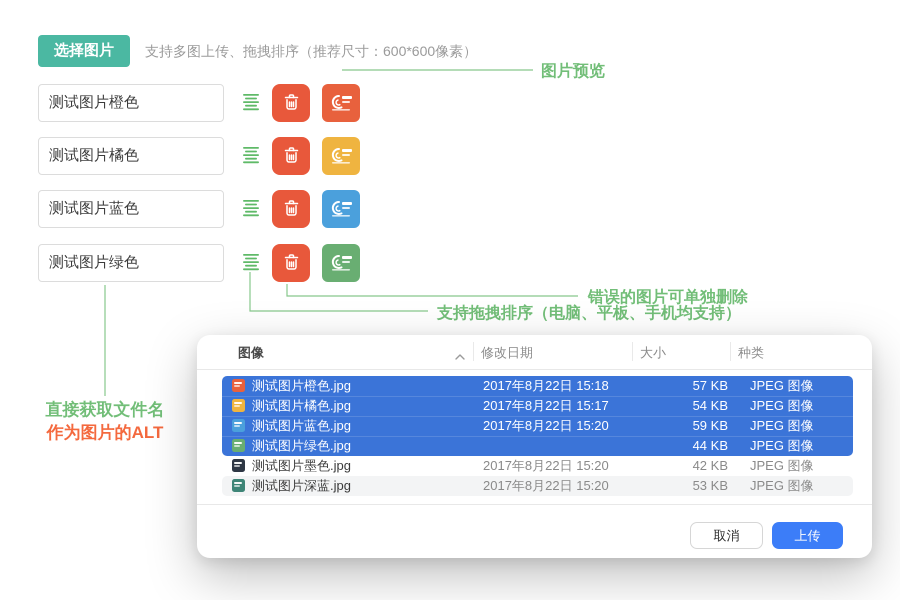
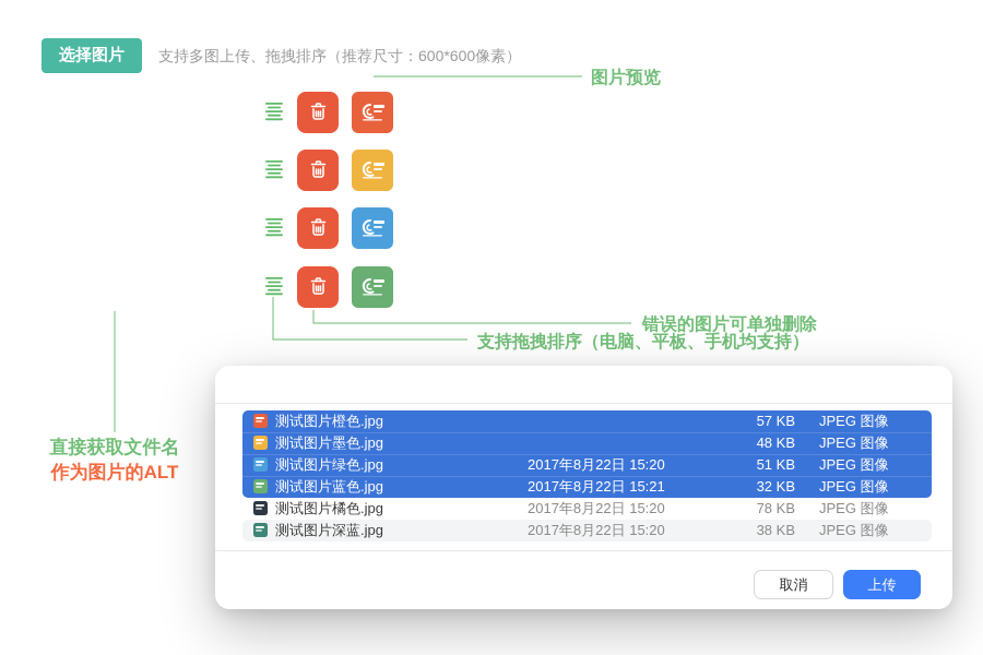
  选择图片
  支持多图上传、拖拽排序（推荐尺寸：600*600像素）
- 测试图片橙色
- 测试图片橘色
- 测试图片蓝色
- 测试图片绿色
  图片预览
  错误的图片可单独删除
  支持拖拽排序（电脑、平板、手机均支持）
  直接获取文件名
  作为图片的ALT
- 图像
- 修改日期
- 大小
- 种类
  测试图片橙色.jpg
- 2017年8月22日 15:18
  57 KB
  JPEG 图像
- 测试图片橘色.jpg
+ 测试图片墨色.jpg
- 2017年8月22日 15:17
- 54 KB
+ 48 KB
  JPEG 图像
- 测试图片蓝色.jpg
+ 测试图片绿色.jpg
  2017年8月22日 15:20
- 59 KB
+ 51 KB
  JPEG 图像
- 测试图片绿色.jpg
+ 测试图片蓝色.jpg
+ 2017年8月22日 15:21
- 44 KB
+ 32 KB
  JPEG 图像
- 测试图片墨色.jpg
+ 测试图片橘色.jpg
  2017年8月22日 15:20
- 42 KB
+ 78 KB
  JPEG 图像
  测试图片深蓝.jpg
  2017年8月22日 15:20
- 53 KB
+ 38 KB
  JPEG 图像
  取消
  上传
